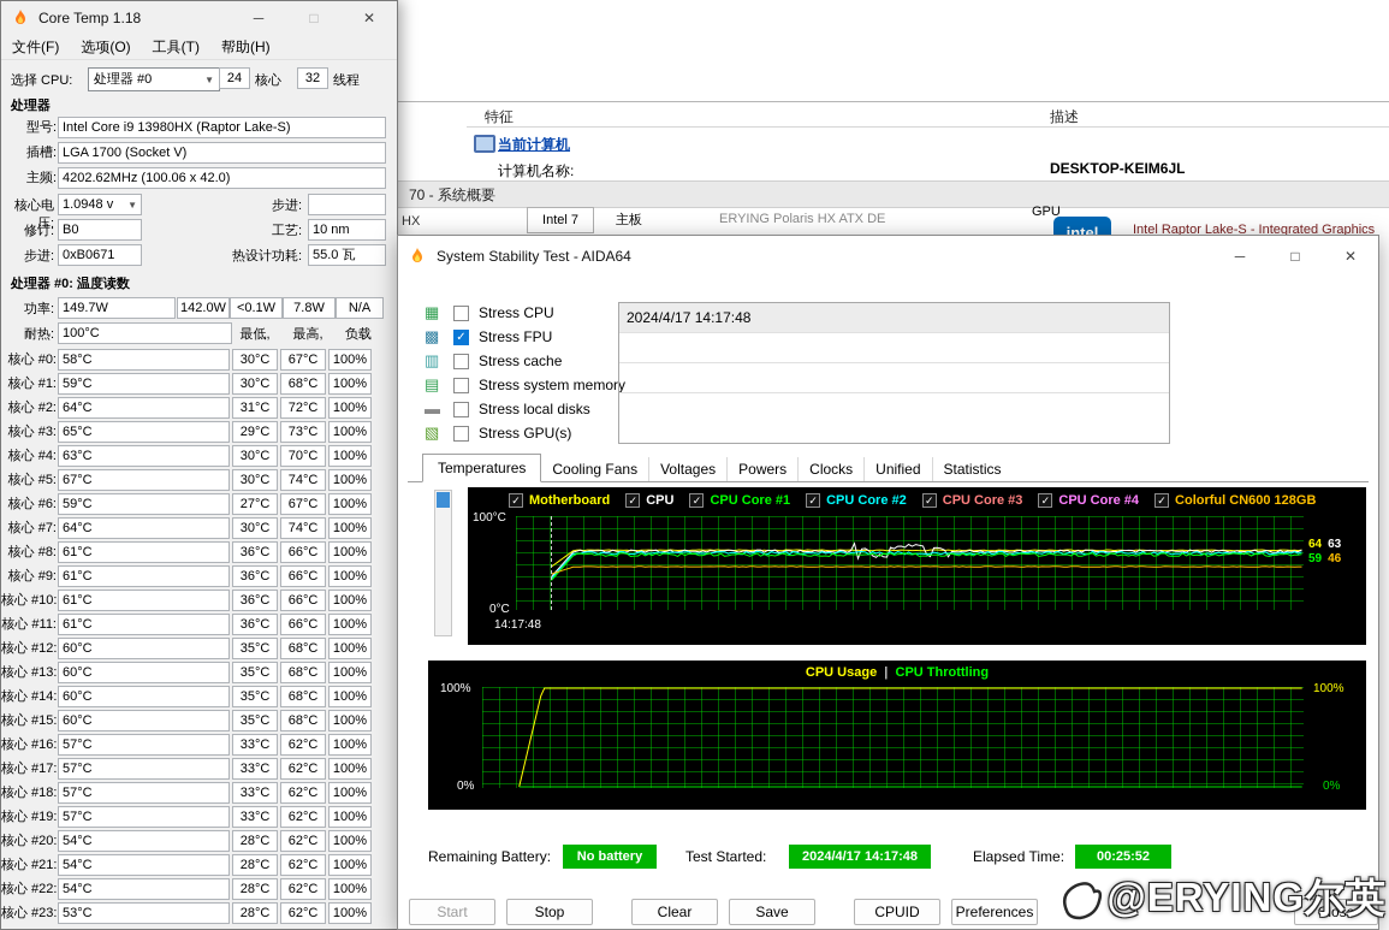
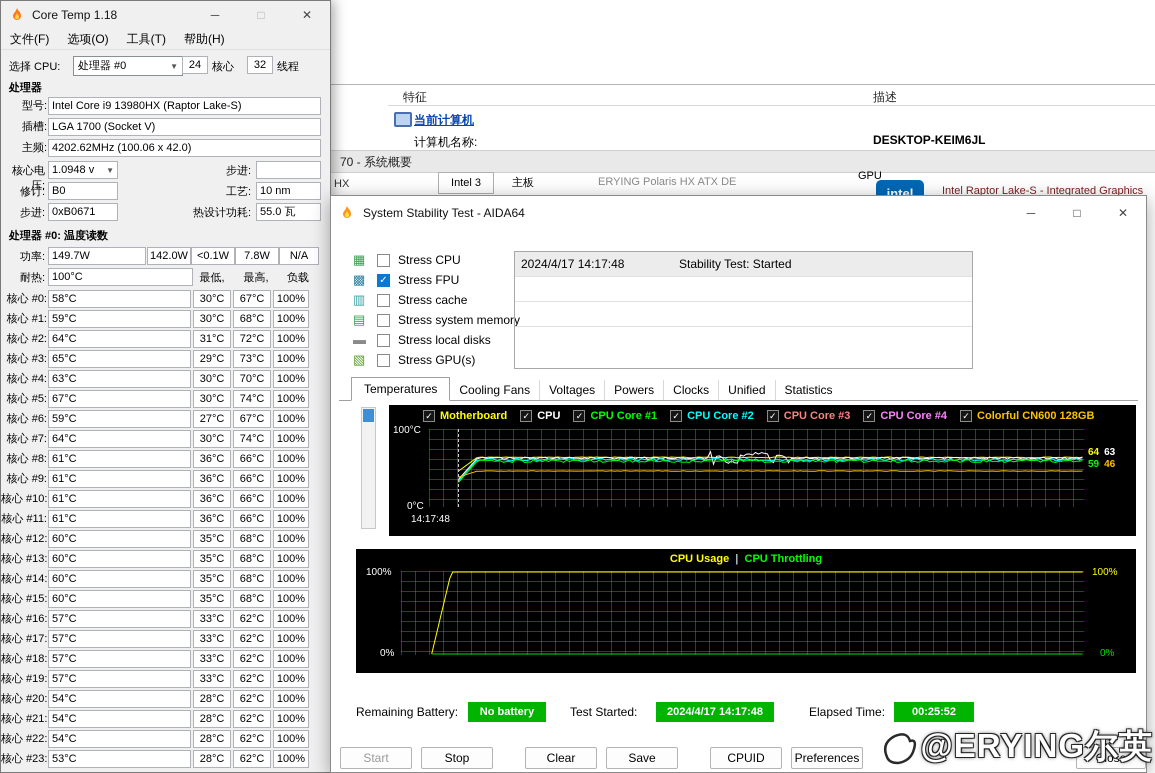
  特征
  描述
  当前计算机
  计算机名称:
  DESKTOP-KEIM6JL
  70 - 系统概要
  HX
- Intel 7
+ Intel 3
  主板
  ERYING Polaris HX ATX DE
  GPU
  intel
  Intel Raptor Lake-S - Integrated Graphics
  Core Temp 1.18
  ─
  □
  ✕
  文件(F)
  选项(O)
  工具(T)
  帮助(H)
  选择 CPU:
  处理器 #0
  ▼
  24
  核心
  32
  线程
  处理器
  型号:
  Intel Core i9 13980HX (Raptor Lake-S)
  插槽:
  LGA 1700 (Socket V)
  主频:
  4202.62MHz (100.06 x 42.0)
  核心电压:
  1.0948 v
  ▼
  步进:
  修订:
  B0
  工艺:
  10 nm
  步进:
  0xB0671
  热设计功耗:
  55.0 瓦
  处理器 #0: 温度读数
  功率:
  149.7W
  142.0W
  <0.1W
  7.8W
  N/A
  耐热:
  100°C
  最低,
  最高,
  负载
  核心 #0:
  58°C
  30°C
  67°C
  100%
  核心 #1:
  59°C
  30°C
  68°C
  100%
  核心 #2:
  64°C
  31°C
  72°C
  100%
  核心 #3:
  65°C
  29°C
  73°C
  100%
  核心 #4:
  63°C
  30°C
  70°C
  100%
  核心 #5:
  67°C
  30°C
  74°C
  100%
  核心 #6:
  59°C
  27°C
  67°C
  100%
  核心 #7:
  64°C
  30°C
  74°C
  100%
  核心 #8:
  61°C
  36°C
  66°C
  100%
  核心 #9:
  61°C
  36°C
  66°C
  100%
  核心 #10:
  61°C
  36°C
  66°C
  100%
  核心 #11:
  61°C
  36°C
  66°C
  100%
  核心 #12:
  60°C
  35°C
  68°C
  100%
  核心 #13:
  60°C
  35°C
  68°C
  100%
  核心 #14:
  60°C
  35°C
  68°C
  100%
  核心 #15:
  60°C
  35°C
  68°C
  100%
  核心 #16:
  57°C
  33°C
  62°C
  100%
  核心 #17:
  57°C
  33°C
  62°C
  100%
  核心 #18:
  57°C
  33°C
  62°C
  100%
  核心 #19:
  57°C
  33°C
  62°C
  100%
  核心 #20:
  54°C
  28°C
  62°C
  100%
  核心 #21:
  54°C
  28°C
  62°C
  100%
  核心 #22:
  54°C
  28°C
  62°C
  100%
  核心 #23:
  53°C
  28°C
  62°C
  100%
  System Stability Test - AIDA64
  ─
  □
  ✕
  ▦
  ✓
  Stress CPU
  ▩
  ✓
  Stress FPU
  ▥
  ✓
  Stress cache
  ▤
  ✓
  Stress system memory
  ▬
  ✓
  Stress local disks
  ▧
  ✓
  Stress GPU(s)
  2024/4/17 14:17:48
+ Stability Test: Started
  Temperatures
  Cooling Fans
  Voltages
  Powers
  Clocks
  Unified
  Statistics
  ✓
  Motherboard
  ✓
  CPU
  ✓
  CPU Core #1
  ✓
  CPU Core #2
  ✓
  CPU Core #3
  ✓
  CPU Core #4
  ✓
  Colorful CN600 128GB
  100°C
  0°C
  14:17:48
  64
  63
  59
  46
  CPU Usage
  |
  CPU Throttling
  100%
  0%
  100%
  0%
  Remaining Battery:
  No battery
  Test Started:
  2024/4/17 14:17:48
  Elapsed Time:
  00:25:52
  Start
  Stop
  Clear
  Save
  CPUID
  Preferences
  Close
  @ERYING尔英
